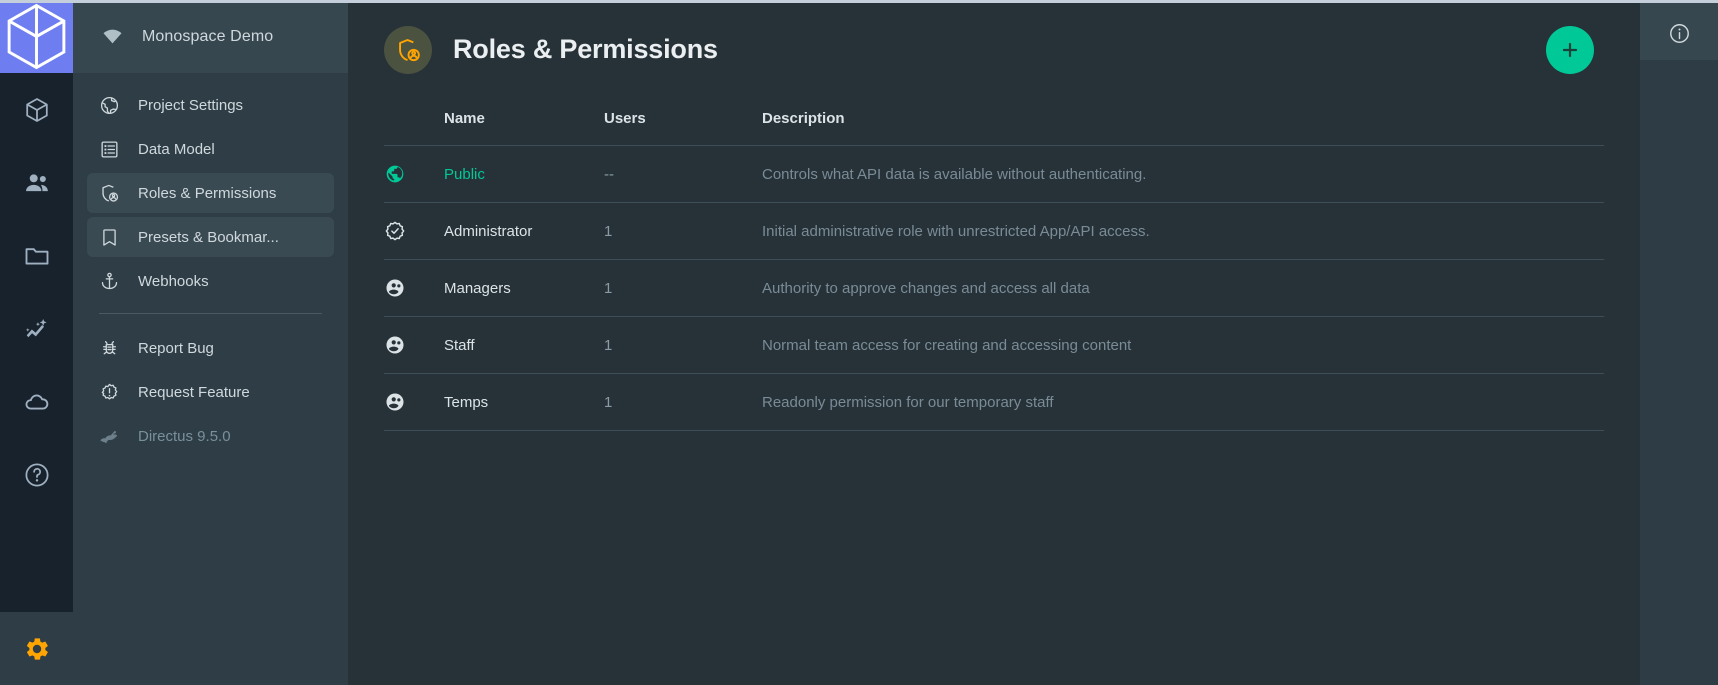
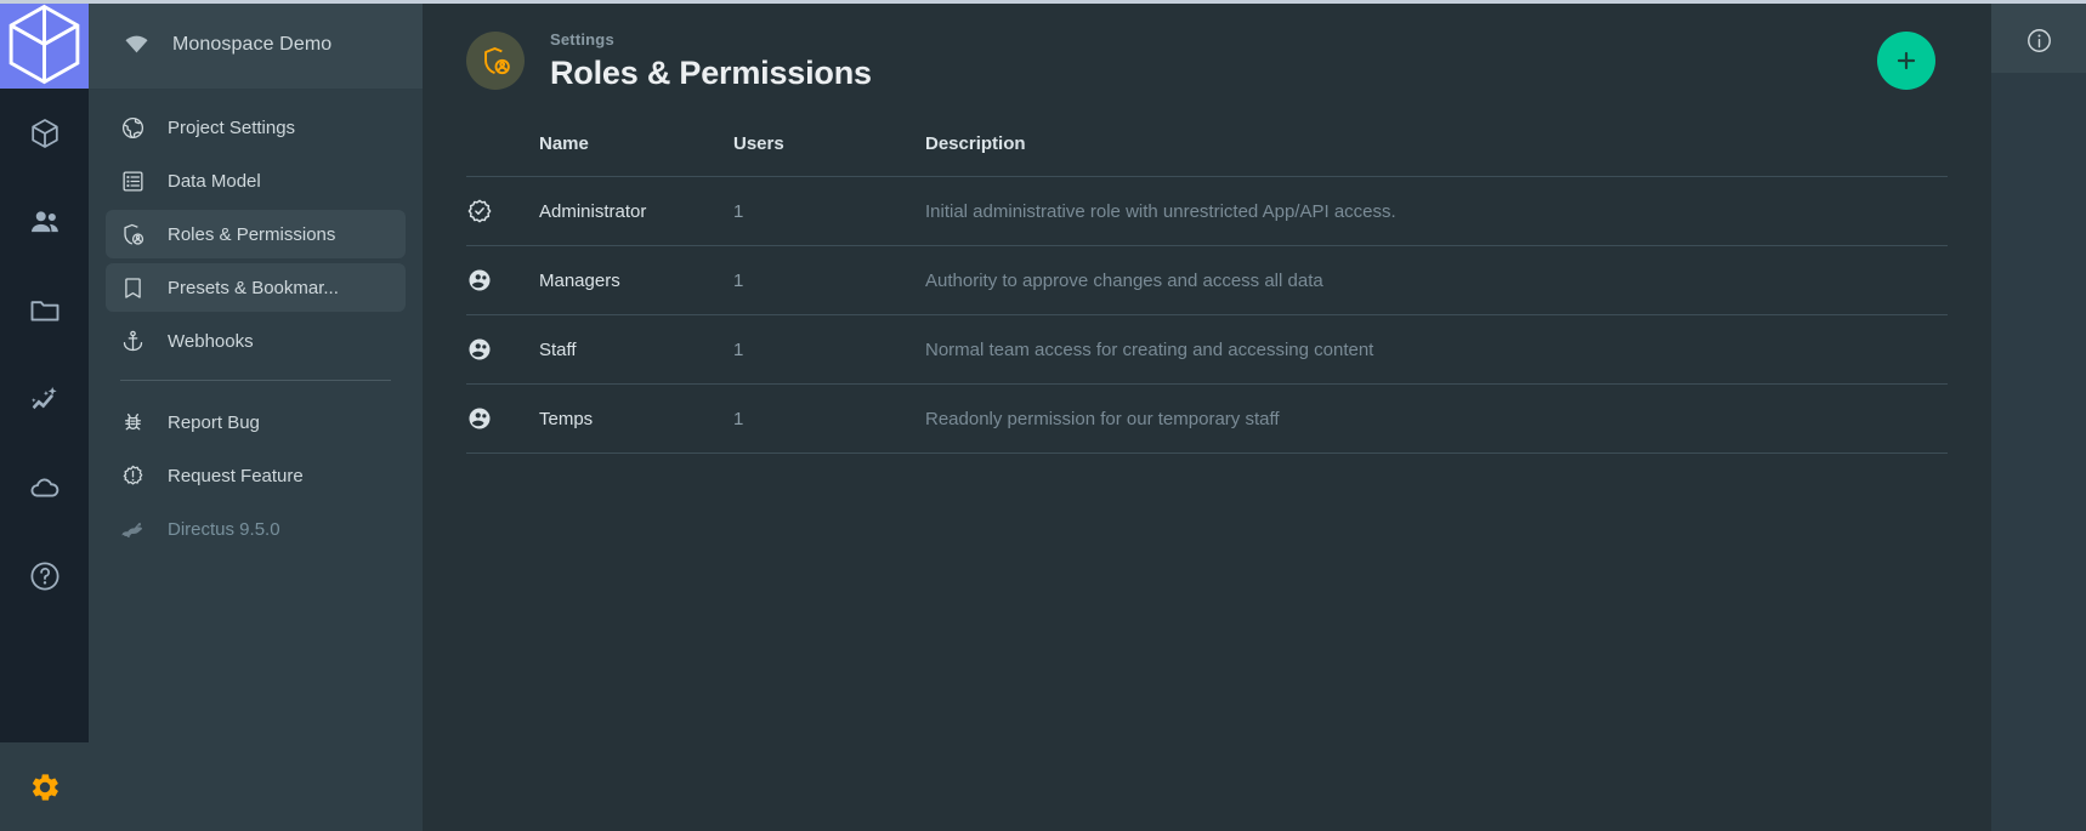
  Monospace Demo
  Project Settings
  Data Model
  Roles & Permissions
  Presets & Bookmar...
  Webhooks
  Report Bug
  Request Feature
  Directus 9.5.0
+ Settings
  Roles & Permissions
  	Name	Users	Description
- 	Public	--	Controls what API data is available without authenticating.
  	Administrator	1	Initial administrative role with unrestricted App/API access.
  	Managers	1	Authority to approve changes and access all data
  	Staff	1	Normal team access for creating and accessing content
  	Temps	1	Readonly permission for our temporary staff
